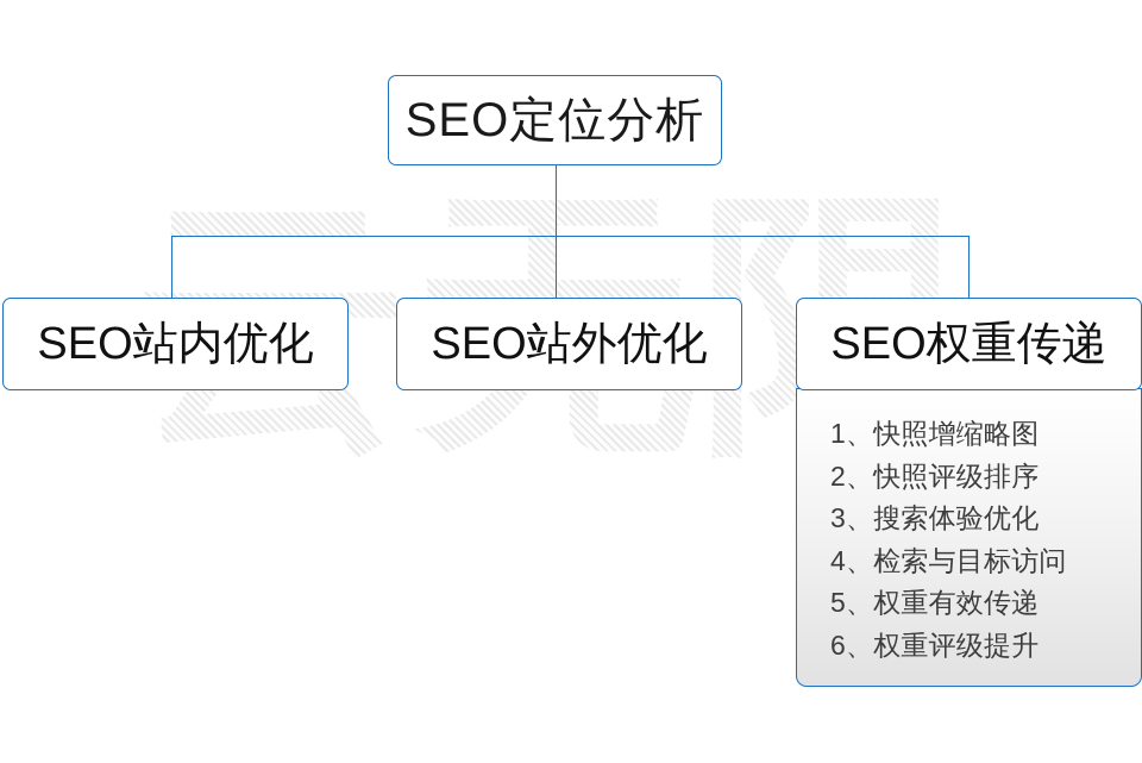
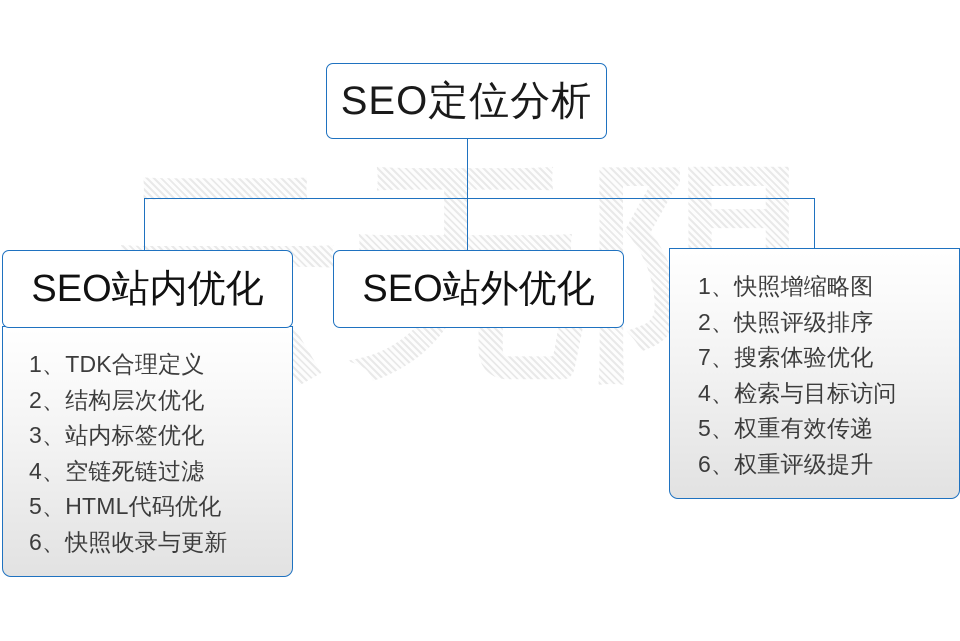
  SEO定位分析
  SEO站内优化
+ 1、TDK合理定义
+ 2、结构层次优化
+ 3、站内标签优化
+ 4、空链死链过滤
+ 5、HTML代码优化
+ 6、快照收录与更新
  SEO站外优化
- SEO权重传递
  1、快照增缩略图
  2、快照评级排序
- 3、搜索体验优化
+ 7、搜索体验优化
  4、检索与目标访问
  5、权重有效传递
  6、权重评级提升
